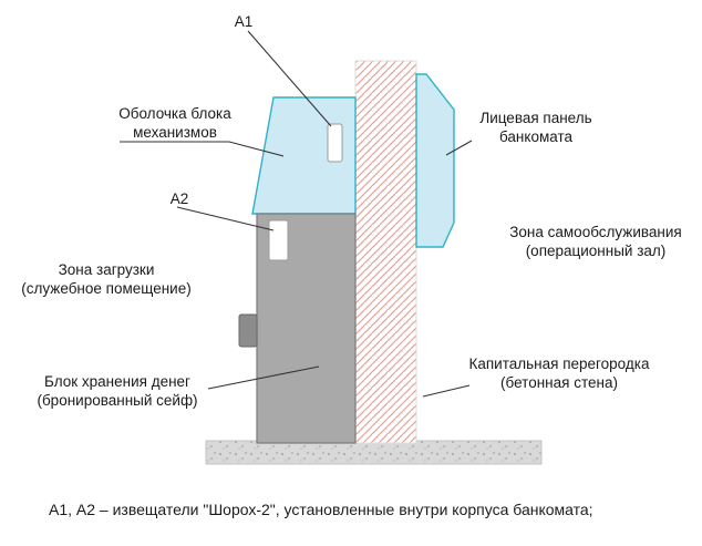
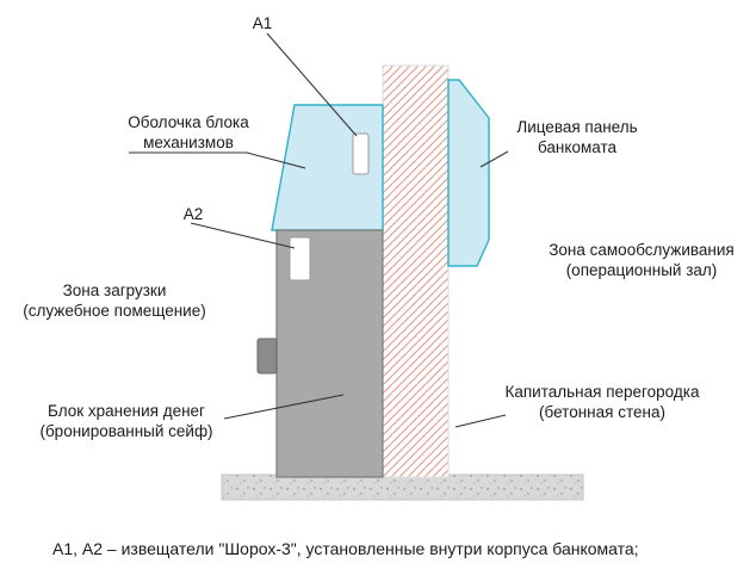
  А1
  Оболочка блока
  механизмов
  Лицевая панель
  банкомата
  А2
  Зона самообслуживания
  (операционный зал)
  Зона загрузки
  (служебное помещение)
  Капитальная перегородка
  (бетонная стена)
  Блок хранения денег
  (бронированный сейф)
- А1, А2 – извещатели "Шорох-2", установленные внутри корпуса банкомата;
+ А1, А2 – извещатели "Шорох-3", установленные внутри корпуса банкомата;
